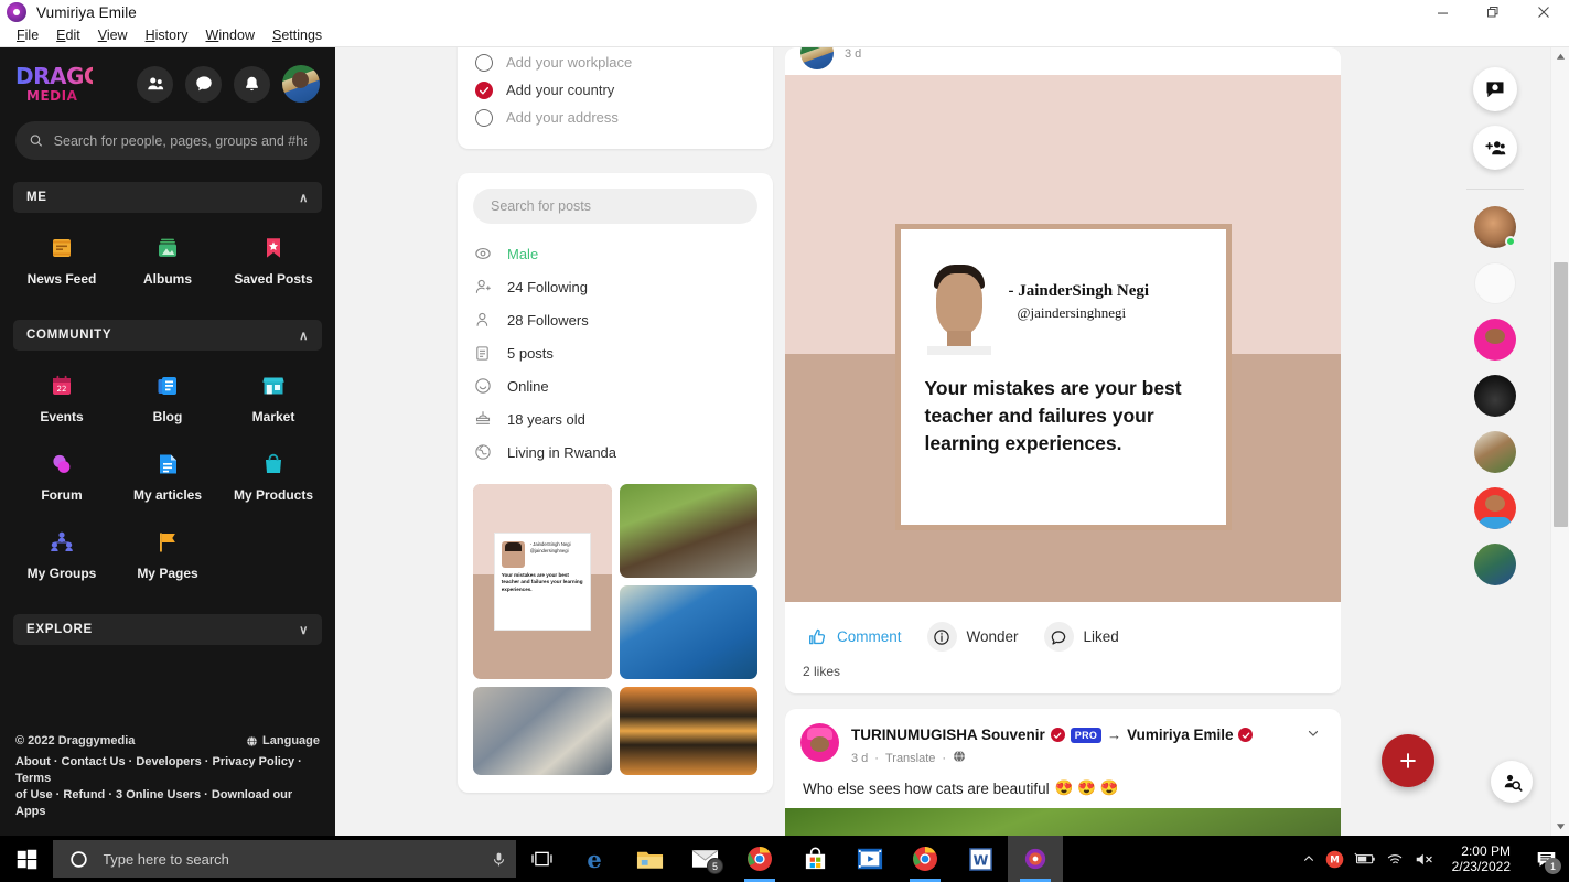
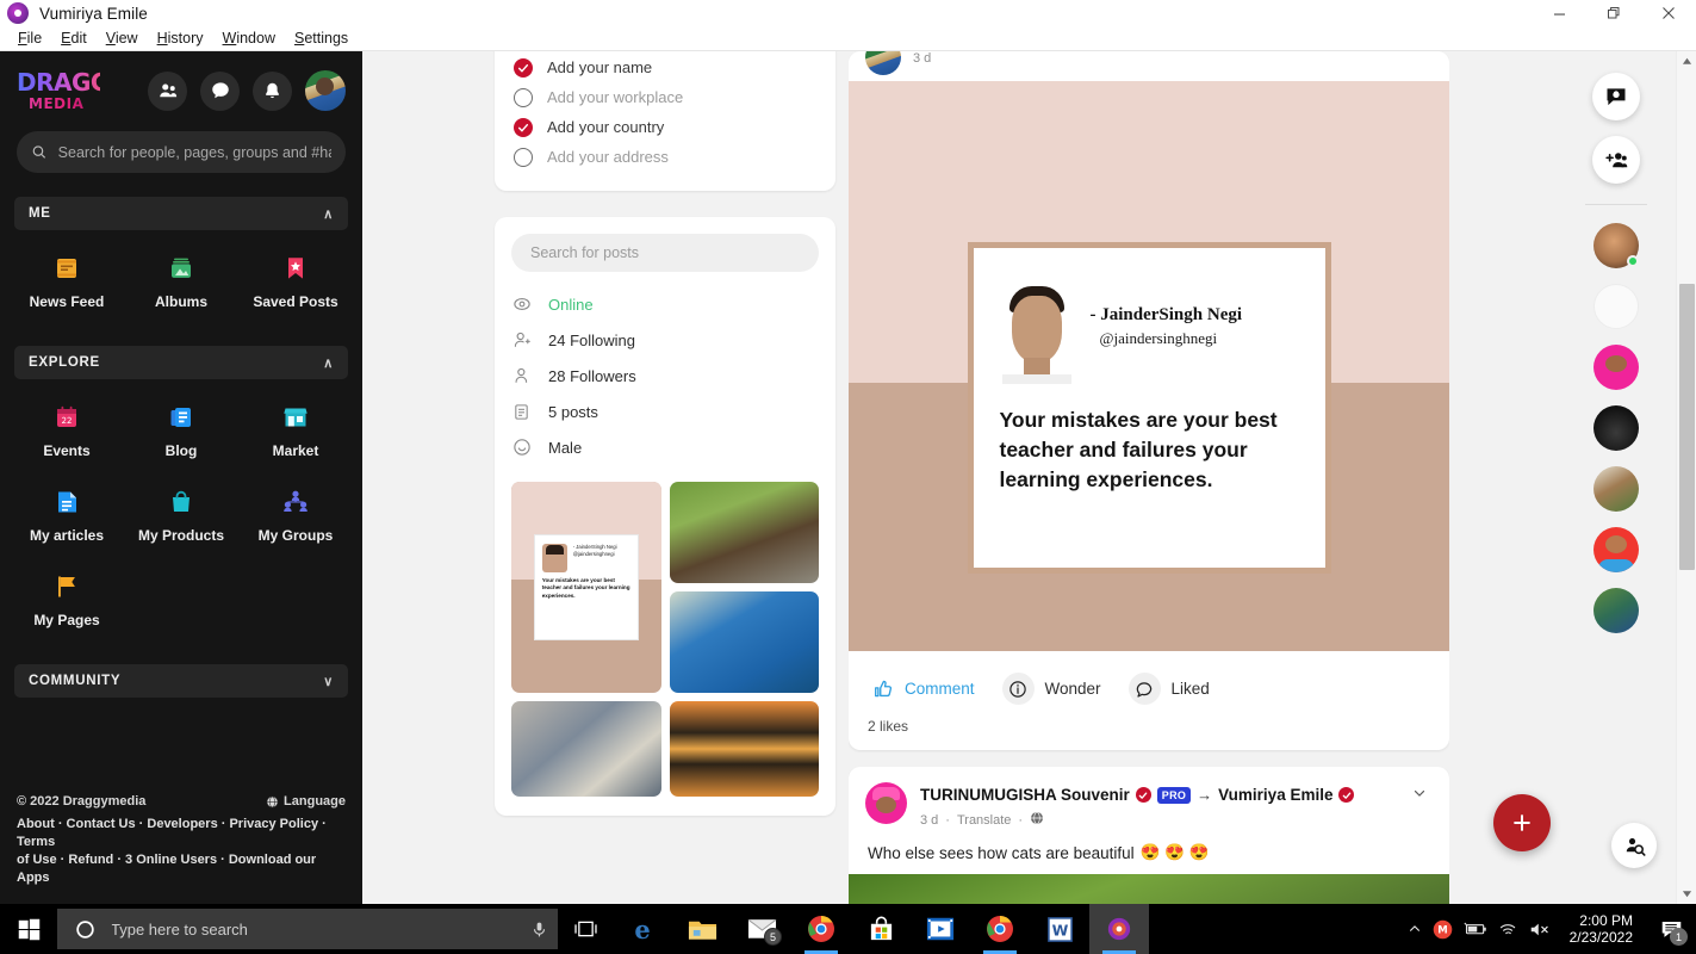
  Vumiriya Emile
  File
  Edit
  View
  History
  Window
  Settings
  DRAGGY
  MEDIA
  Search for people, pages, groups and #h
  ME
  ∧
  News Feed
  Albums
  Saved Posts
- COMMUNITY
+ EXPLORE
  ∧
  22
  Events
  Blog
  Market
- Forum
  My articles
  My Products
  My Groups
  My Pages
- EXPLORE
+ COMMUNITY
  ∨
  © 2022 Draggymedia
  Language
  About · Contact Us · Developers · Privacy Policy · Terms
  of Use · Refund · 3 Online Users · Download our Apps
+ Add your name
  Add your workplace
  Add your country
  Add your address
  Search for posts
- Male
+ Online
  24 Following
  28 Followers
  5 posts
- Online
+ Male
- 18 years old
- Living in Rwanda
  3 d
  - JainderSingh Negi
  @jaindersinghnegi
  Your mistakes are your best teacher and failures your learning experiences.
  Comment
  Wonder
  Liked
  2 likes
  TURINUMUGISHA Souvenir
  PRO
  →
  Vumiriya Emile
  3 d
  ·
  Translate
  ·
  Who else sees how cats are beautiful
  😍 😍 😍
  Type here to search
  e
  5
  W
  M
  2:00 PM
  2/23/2022
  1
